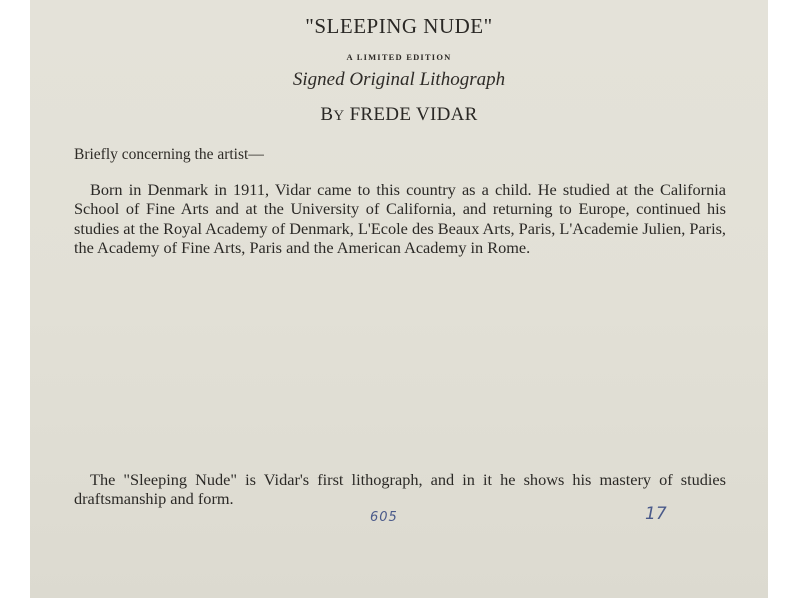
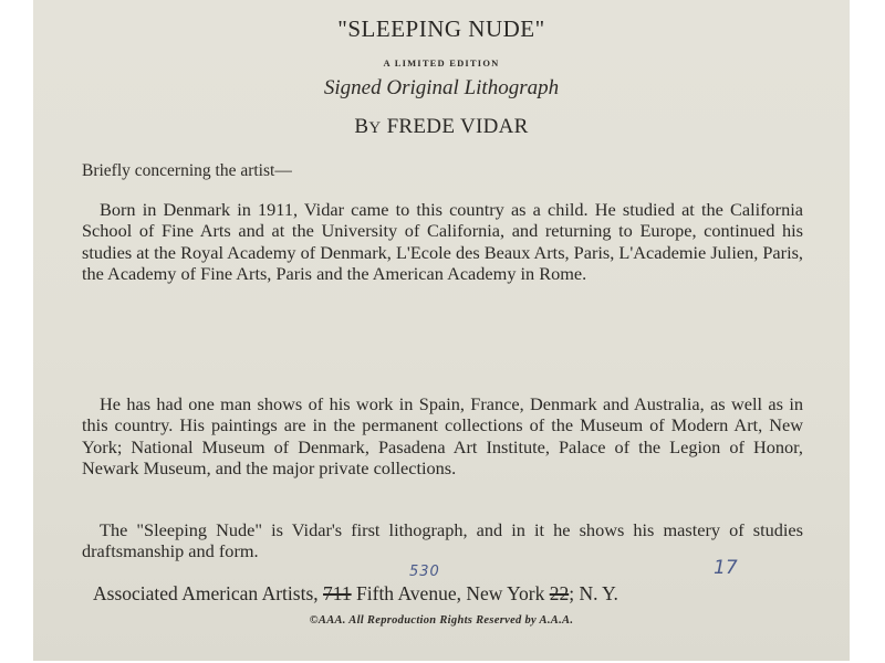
  "SLEEPING NUDE"
  A LIMITED EDITION
  Signed Original Lithograph
  BY FREDE VIDAR
  Briefly concerning the artist—
  Born in Denmark in 1911, Vidar came to this country as a child. He studied at the California School of Fine Arts and at the University of California, and returning to Europe, continued his studies at the Royal Academy of Denmark, L'Ecole des Beaux Arts, Paris, L'Academie Julien, Paris, the Academy of Fine Arts, Paris and the American Academy in Rome.
+ He has had one man shows of his work in Spain, France, Denmark and Australia, as well as in this country. His paintings are in the permanent collections of the Museum of Modern Art, New York; National Museum of Denmark, Pasadena Art Institute, Palace of the Legion of Honor, Newark Museum, and the major private collections.
  The "Sleeping Nude" is Vidar's first lithograph, and in it he shows his mastery of studies draftsmanship and form.
- 605
+ 530
  17
+ Associated American Artists, 711 Fifth Avenue, New York 22; N. Y.
+ ©AAA. All Reproduction Rights Reserved by A.A.A.
